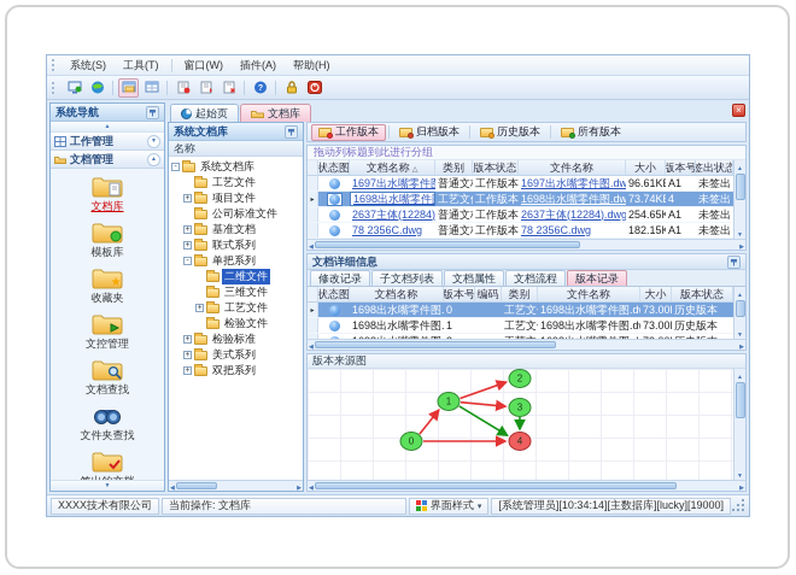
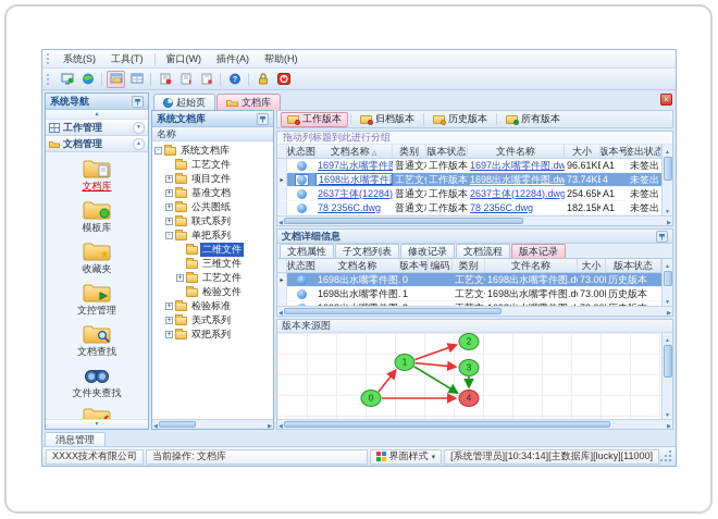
  系统(S)
  工具(T)
  窗口(W)
  插件(A)
  帮助(H)
  系统导航
  工作管理
  文档管理
  文档库
  模板库
  ★
  收藏夹
  文控管理
  文档查找
  文件夹查找
  起始页
  文档库
  系统文档库
  名称
  系统文档库
  工艺文件
  项目文件
- 公司标准文件
  基准文档
+ 公共图纸
  联式系列
  单把系列
  二维文件
  三维文件
  工艺文件
  检验文件
  检验标准
  美式系列
  双把系列
  工作版本
  归档版本
  历史版本
  所有版本
  拖动列标题到此进行分组
  状态图
  文档名称
  类别
  版本状态
  文件名称
  大小
  版本号
  签出状态
  普通文
  工作版本
  1697出水嘴零件图.dw
  96.61K
  A1
  未签出
  工艺文
  工作版本
  1698出水嘴零件图.dw
  73.74K
  4
  未签出
  2637主体(12284)
  普通文
  工作版本
  2637主体(12284).dwg
  254.65K
  A1
  未签出
  78 2356C.dwg
  普通文
  工作版本
  78 2356C.dwg
  182.15K
  A1
  未签出
  文档详细信息
- 修改记录
+ 文档属性
  子文档列表
- 文档属性
+ 修改记录
  文档流程
  版本记录
  状态图
  文档名称
  版本号
  编码
  类别
  文件名称
  大小
  版本状态
  1698出水嘴零件图.
  0
  工艺文
  1698出水嘴零件图.d
  73.00
  历史版本
  1698出水嘴零件图.
  1
  工艺文
  1698出水嘴零件图.d
  73.00
  历史版本
  版本来源图
  0
  1
  2
  3
  4
+ 消息管理
  XXXX技术有限公司
  当前操作: 文档库
  界面样式
- [系统管理员][10:34:14][主数据库][lucky][19000]
+ [系统管理员][10:34:14][主数据库][lucky][11000]
